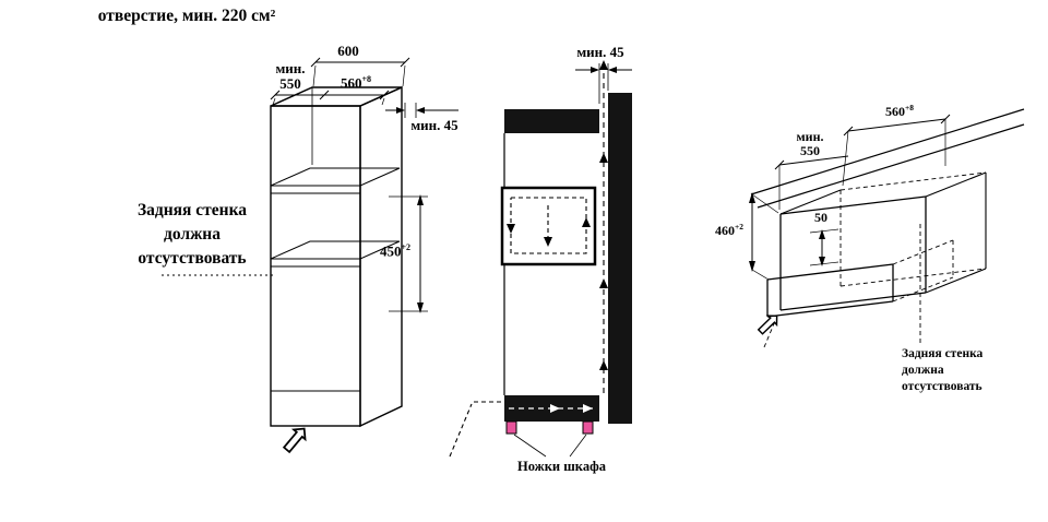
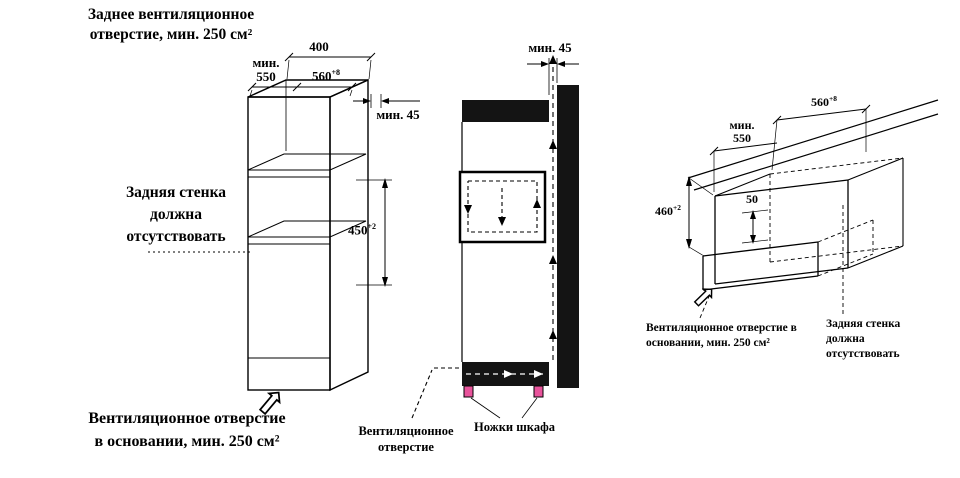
+ Заднее вентиляционное
- отверстие, мин. 220 см²
+ отверстие, мин. 250 см²
  Задняя стенка
  должна
  отсутствовать
+ Вентиляционное отверстие
+ в основании, мин. 250 см²
- 600
+ 400
  мин.
  550
  560+8
  мин. 45
  450+2
  мин. 45
+ Вентиляционное
+ отверстие
  Ножки шкафа
  мин.
  550
  560+8
  460+2
  50
+ Вентиляционное отверстие в
+ основании, мин. 250 см²
  Задняя стенка
  должна
  отсутствовать
